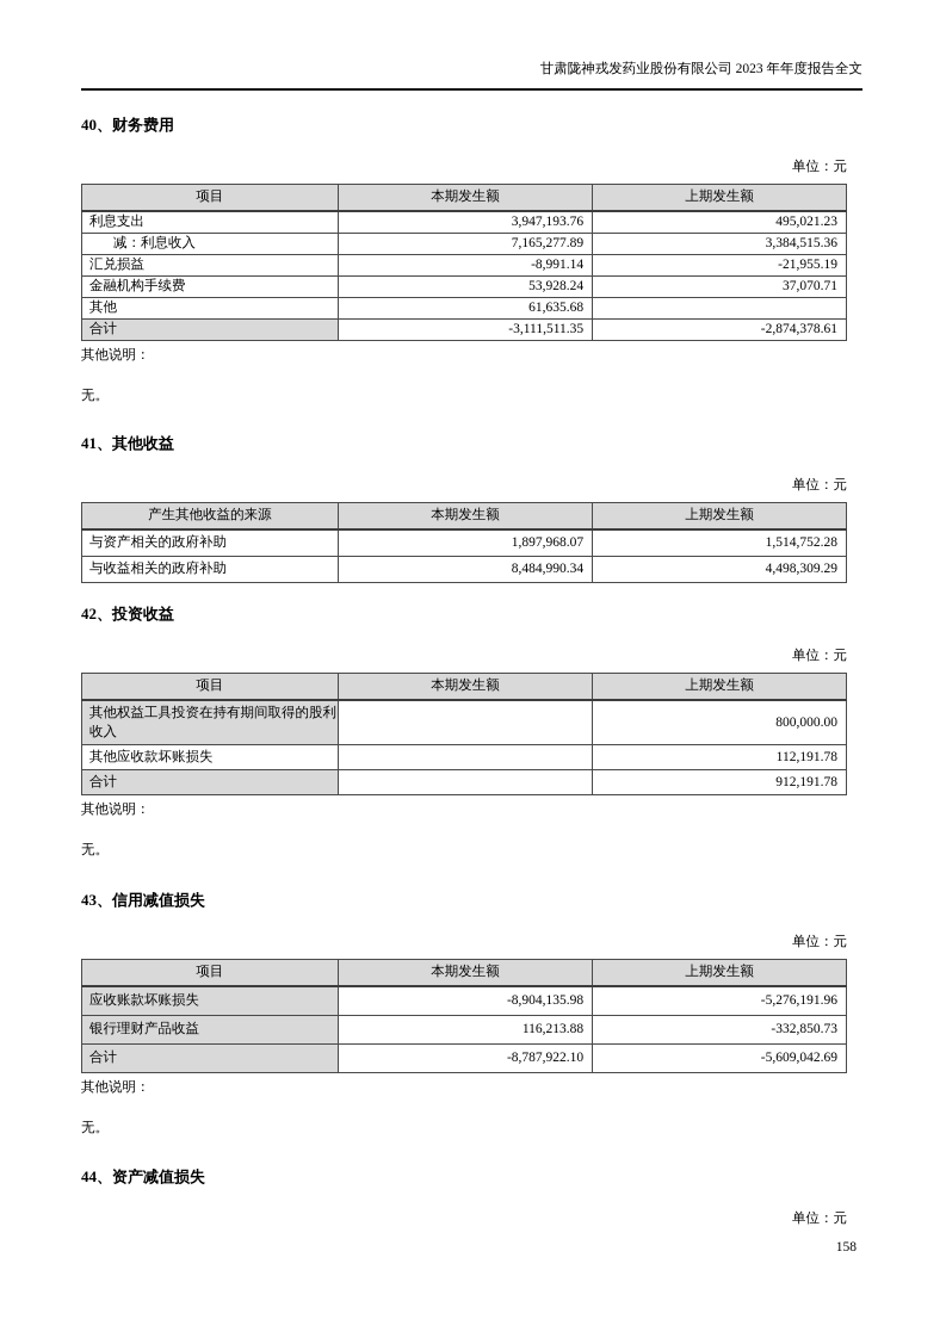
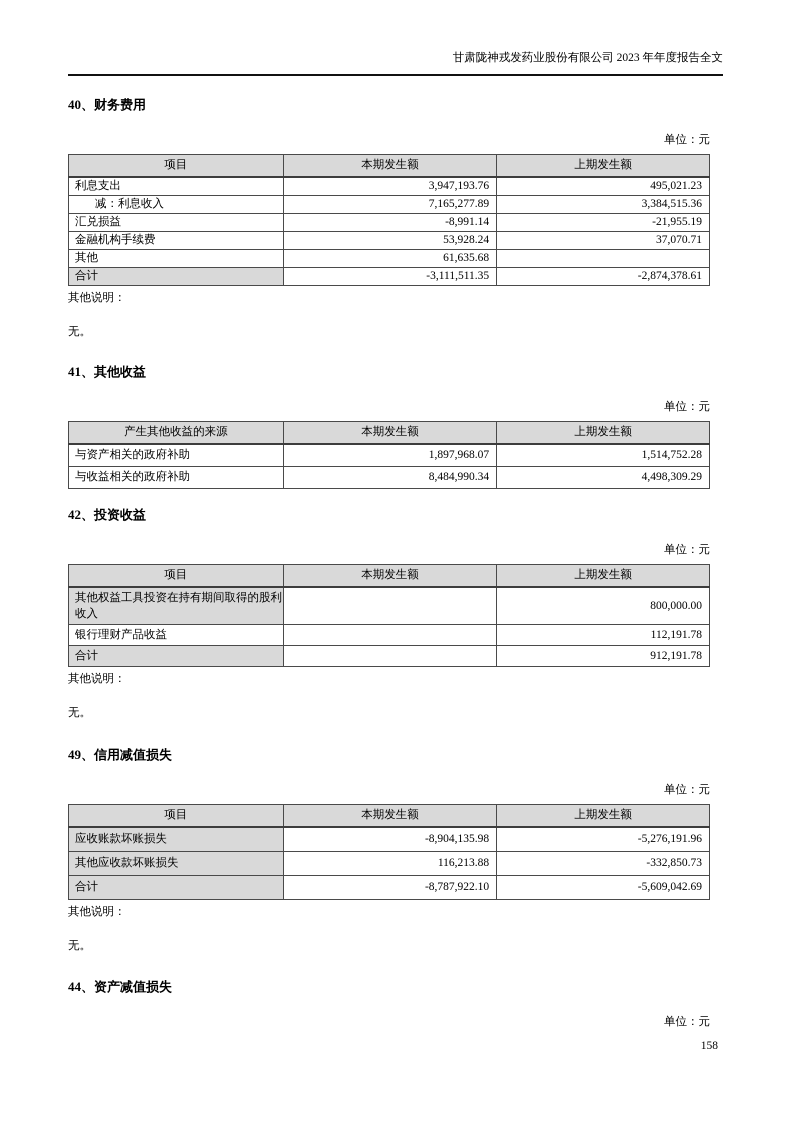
  甘肃陇神戎发药业股份有限公司 2023 年年度报告全文
  40、财务费用
  单位：元
  项目	本期发生额	上期发生额
  利息支出	3,947,193.76	495,021.23
  减：利息收入	7,165,277.89	3,384,515.36
  汇兑损益	-8,991.14	-21,955.19
  金融机构手续费	53,928.24	37,070.71
  其他	61,635.68
  合计	-3,111,511.35	-2,874,378.61
  其他说明：
  无。
  41、其他收益
  单位：元
  产生其他收益的来源	本期发生额	上期发生额
  与资产相关的政府补助	1,897,968.07	1,514,752.28
  与收益相关的政府补助	8,484,990.34	4,498,309.29
  42、投资收益
  单位：元
  项目	本期发生额	上期发生额
  其他权益工具投资在持有期间取得的股利收入		800,000.00
- 其他应收款坏账损失		112,191.78
+ 银行理财产品收益		112,191.78
  合计		912,191.78
  其他说明：
  无。
- 43、信用减值损失
+ 49、信用减值损失
  单位：元
  项目	本期发生额	上期发生额
  应收账款坏账损失	-8,904,135.98	-5,276,191.96
- 银行理财产品收益	116,213.88	-332,850.73
+ 其他应收款坏账损失	116,213.88	-332,850.73
  合计	-8,787,922.10	-5,609,042.69
  其他说明：
  无。
  44、资产减值损失
  单位：元
  158
